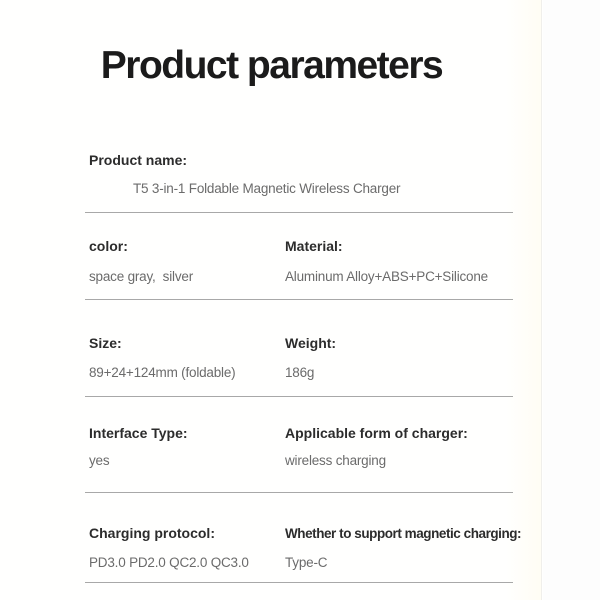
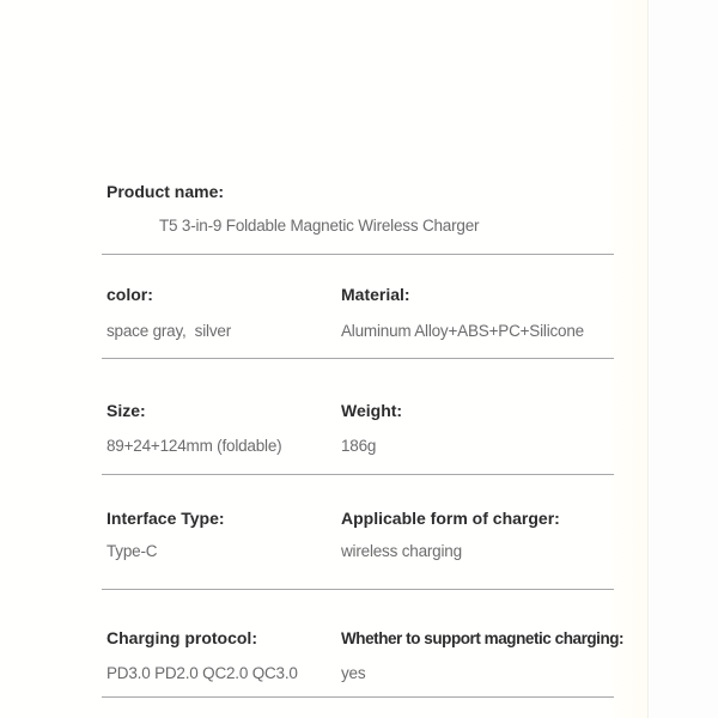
- Product parameters
  Product name:
- T5 3-in-1 Foldable Magnetic Wireless Charger
+ T5 3-in-9 Foldable Magnetic Wireless Charger
  color:
  space gray, silver
  Material:
  Aluminum Alloy+ABS+PC+Silicone
  Size:
  89+24+124mm (foldable)
  Weight:
  186g
  Interface Type:
- yes
+ Type-C
  Applicable form of charger:
  wireless charging
  Charging protocol:
  PD3.0 PD2.0 QC2.0 QC3.0
  Whether to support magnetic charging:
- Type-C
+ yes
